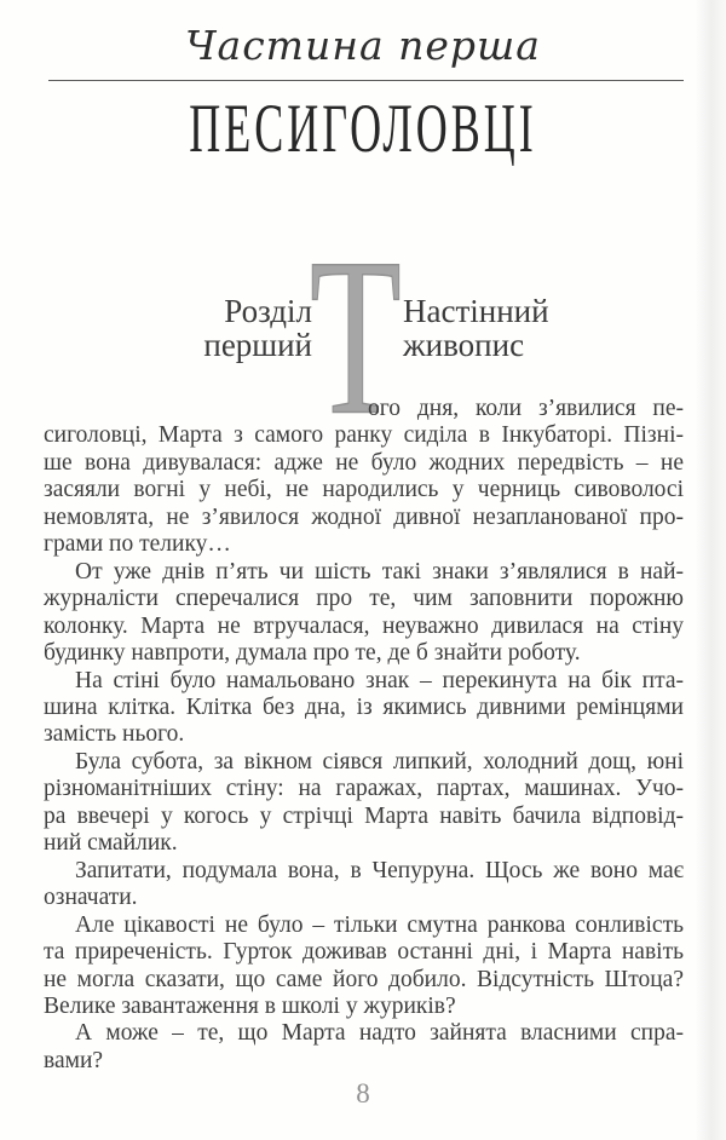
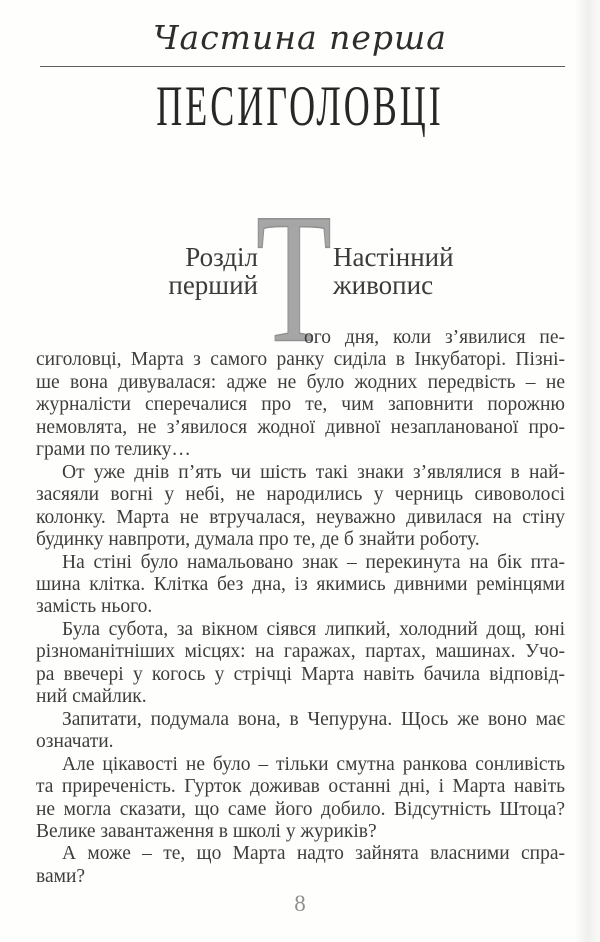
  Частина перша
  ПЕСИГОЛОВЦІ
  Т
  Розділ
  перший
  Настінний
  живопис
  ого дня, коли з’явилися пе-
  сиголовці, Марта з самого ранку сиділа в Інкубаторі. Пізні-
  ше вона дивувалася: адже не було жодних передвість – не
- засяяли вогні у небі, не народились у черниць сивоволосі
+ журналісти сперечалися про те, чим заповнити порожню
  немовлята, не з’явилося жодної дивної незапланованої про-
  грами по телику…
  От уже днів п’ять чи шість такі знаки з’являлися в най-
- журналісти сперечалися про те, чим заповнити порожню
+ засяяли вогні у небі, не народились у черниць сивоволосі
  колонку. Марта не втручалася, неуважно дивилася на стіну
  будинку навпроти, думала про те, де б знайти роботу.
  На стіні було намальовано знак – перекинута на бік пта-
  шина клітка. Клітка без дна, із якимись дивними ремінцями
  замість нього.
  Була субота, за вікном сіявся липкий, холодний дощ, юні
- різноманітніших стіну: на гаражах, партах, машинах. Учо-
+ різноманітніших місцях: на гаражах, партах, машинах. Учо-
  ра ввечері у когось у стрічці Марта навіть бачила відповід-
  ний смайлик.
  Запитати, подумала вона, в Чепуруна. Щось же воно має
  означати.
  Але цікавості не було – тільки смутна ранкова сонливість
  та приреченість. Гурток доживав останні дні, і Марта навіть
  не могла сказати, що саме його добило. Відсутність Штоца?
  Велике завантаження в школі у журиків?
  А може – те, що Марта надто зайнята власними спра-
  вами?
  8
